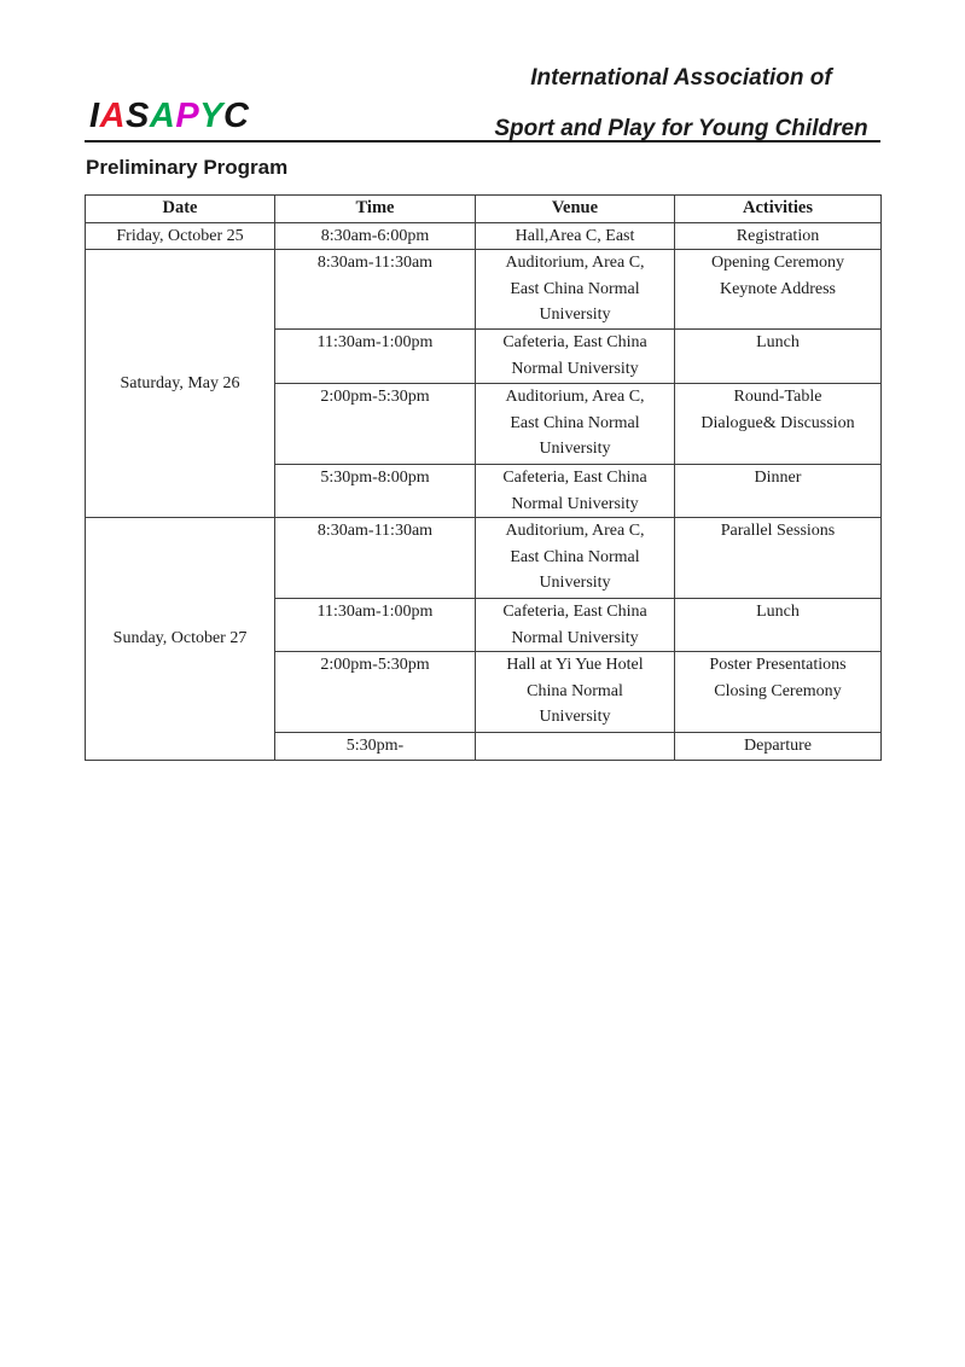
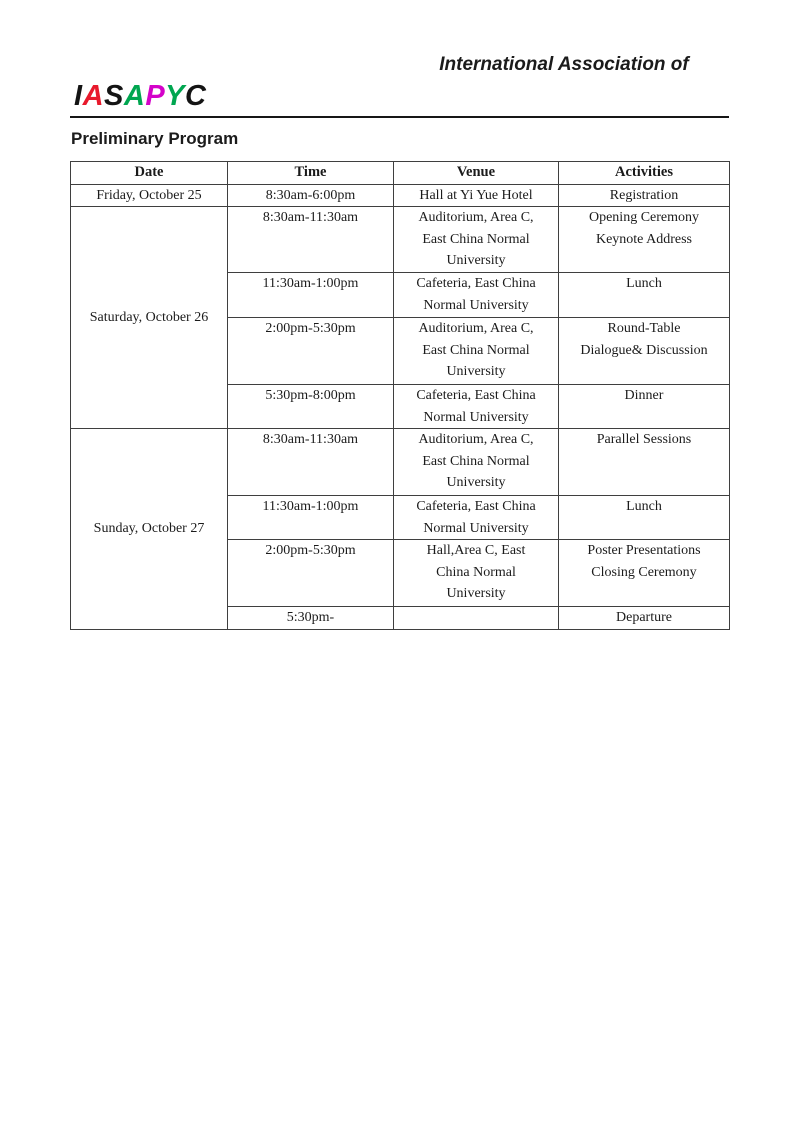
  IASAPYC
  International Association of
- Sport and Play for Young Children
  Preliminary Program
  Date	Time	Venue	Activities
- Friday, October 25	8:30am-6:00pm	Hall,Area C, East	Registration
+ Friday, October 25	8:30am-6:00pm	Hall at Yi Yue Hotel	Registration
- Saturday, May 26	8:30am-11:30am	Auditorium, Area C, East China Normal University	Opening Ceremony Keynote Address
+ Saturday, October 26	8:30am-11:30am	Auditorium, Area C, East China Normal University	Opening Ceremony Keynote Address
  11:30am-1:00pm	Cafeteria, East China Normal University	Lunch
  2:00pm-5:30pm	Auditorium, Area C, East China Normal University	Round-Table Dialogue& Discussion
  5:30pm-8:00pm	Cafeteria, East China Normal University	Dinner
  Sunday, October 27	8:30am-11:30am	Auditorium, Area C, East China Normal University	Parallel Sessions
  11:30am-1:00pm	Cafeteria, East China Normal University	Lunch
- 2:00pm-5:30pm	Hall at Yi Yue Hotel China Normal University	Poster Presentations Closing Ceremony
+ 2:00pm-5:30pm	Hall,Area C, East China Normal University	Poster Presentations Closing Ceremony
  5:30pm-		Departure
